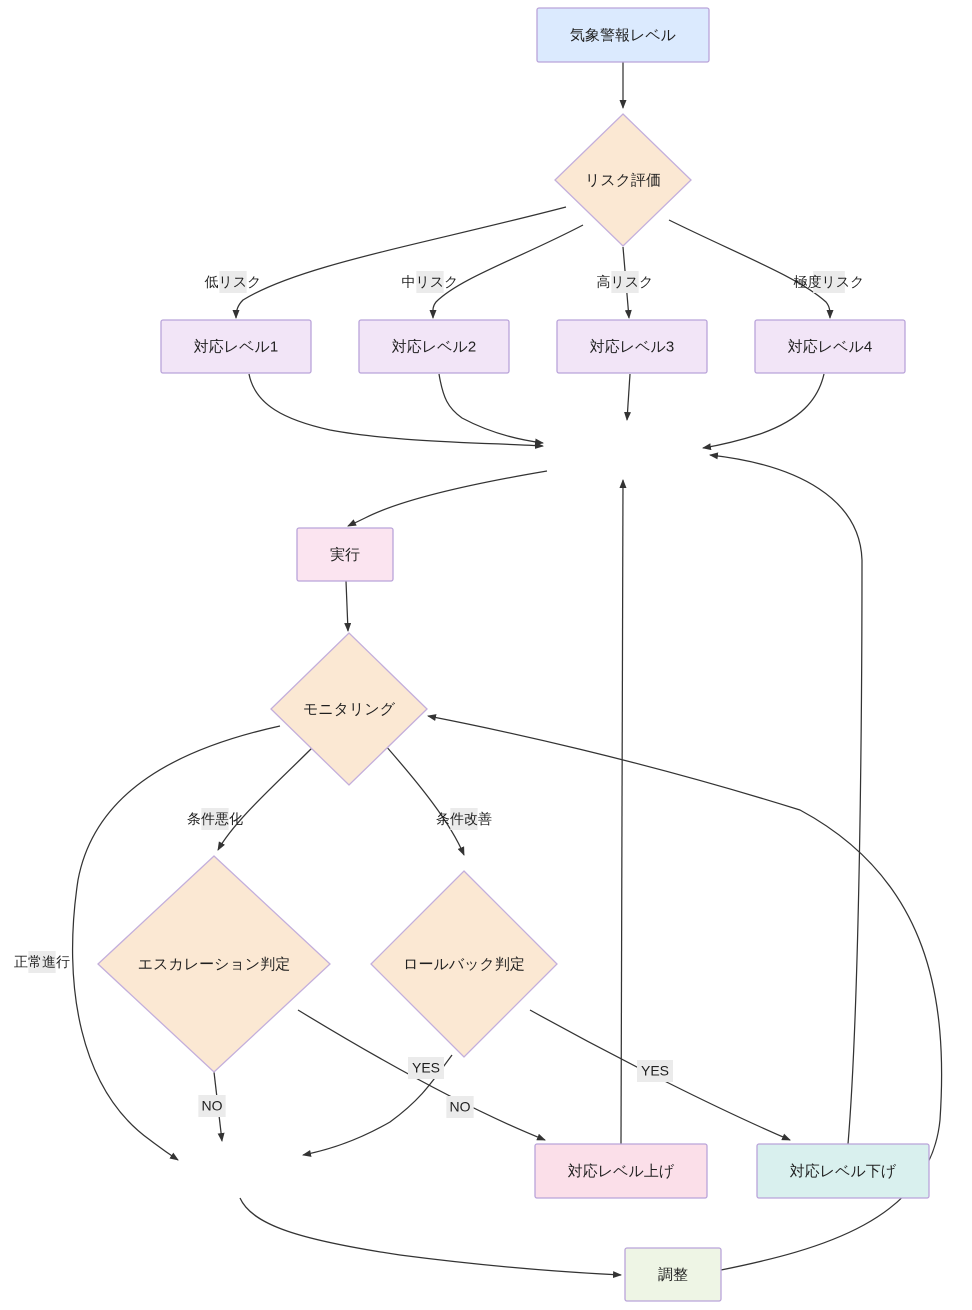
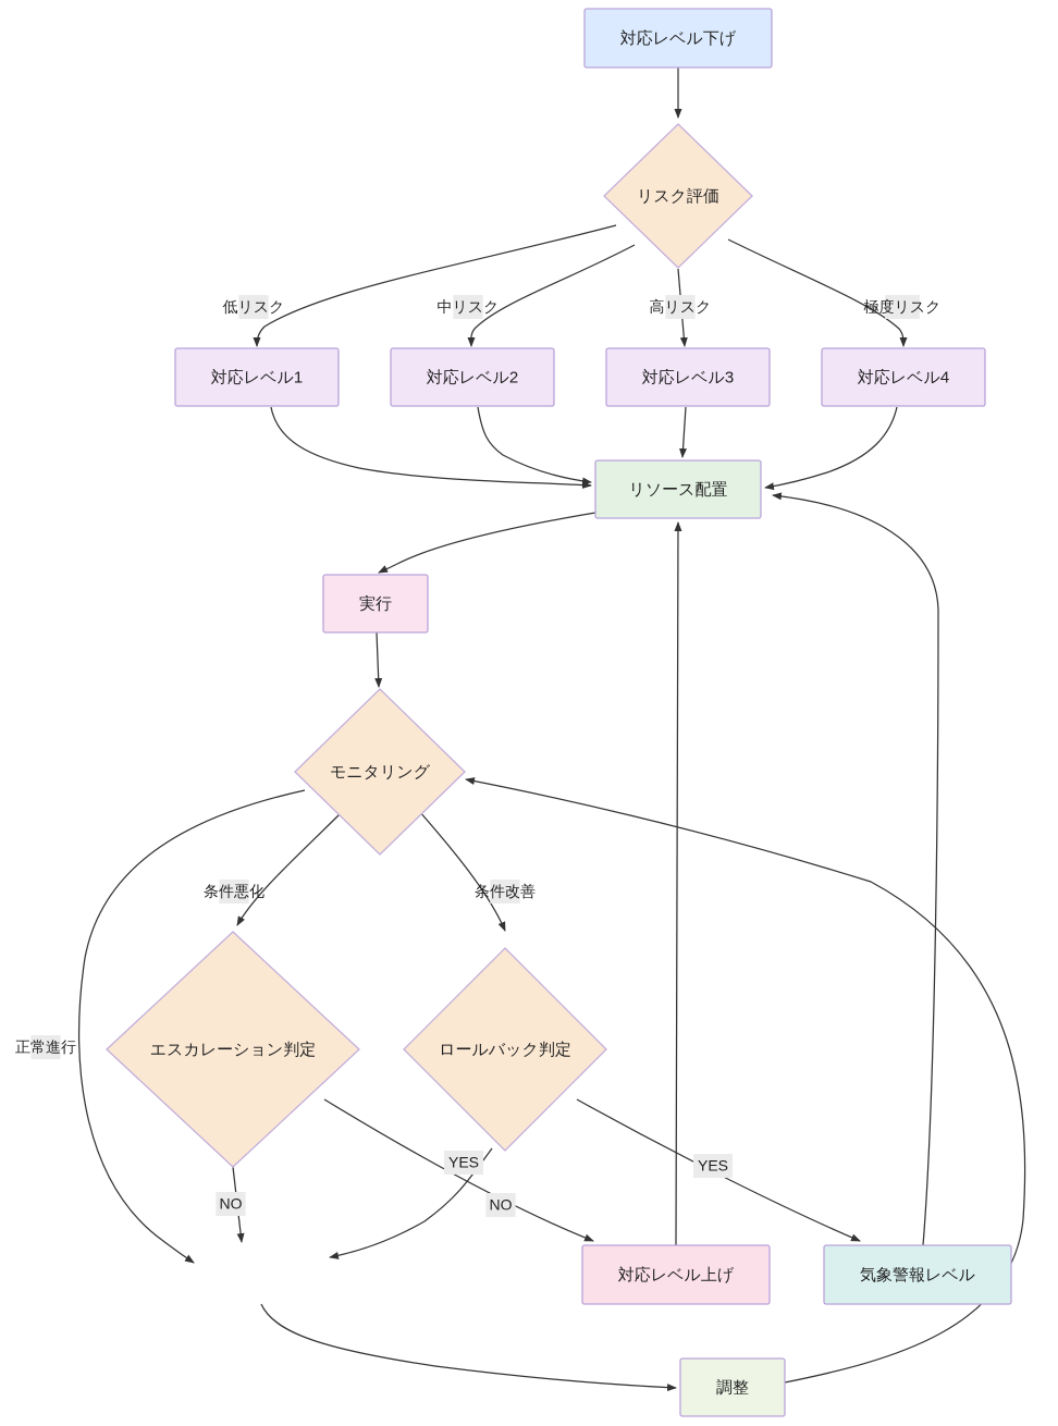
  低リスク
  中リスク
  高リスク
  極度リスク
  条件悪化
  条件改善
  正常進行
  NO
  YES
  NO
  YES
- 気象警報レベル
+ 対応レベル下げ
  リスク評価
  対応レベル1
  対応レベル2
  対応レベル3
  対応レベル4
+ リソース配置
  実行
  モニタリング
  エスカレーション判定
  ロールバック判定
  対応レベル上げ
- 対応レベル下げ
+ 気象警報レベル
  調整
